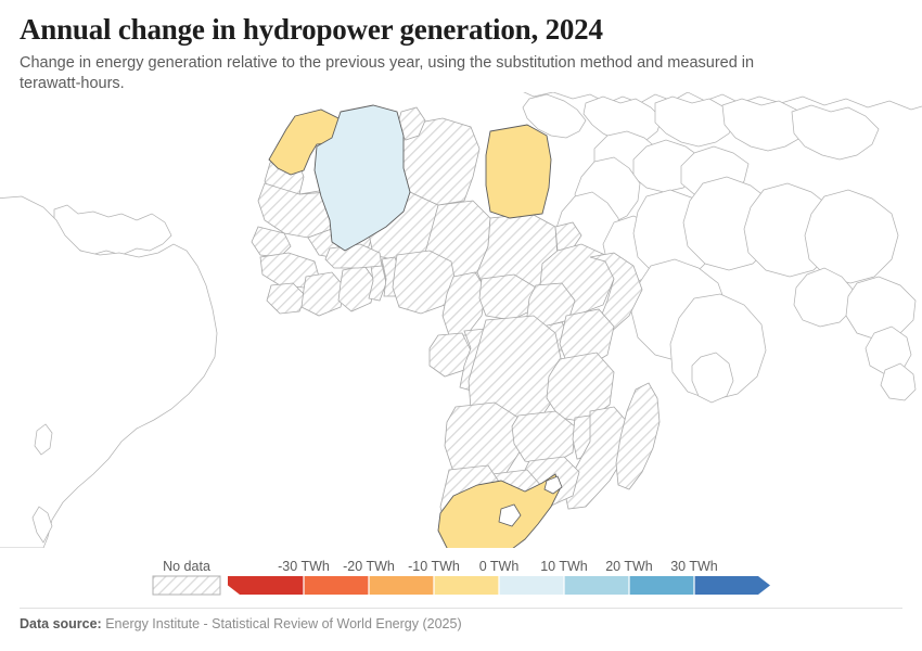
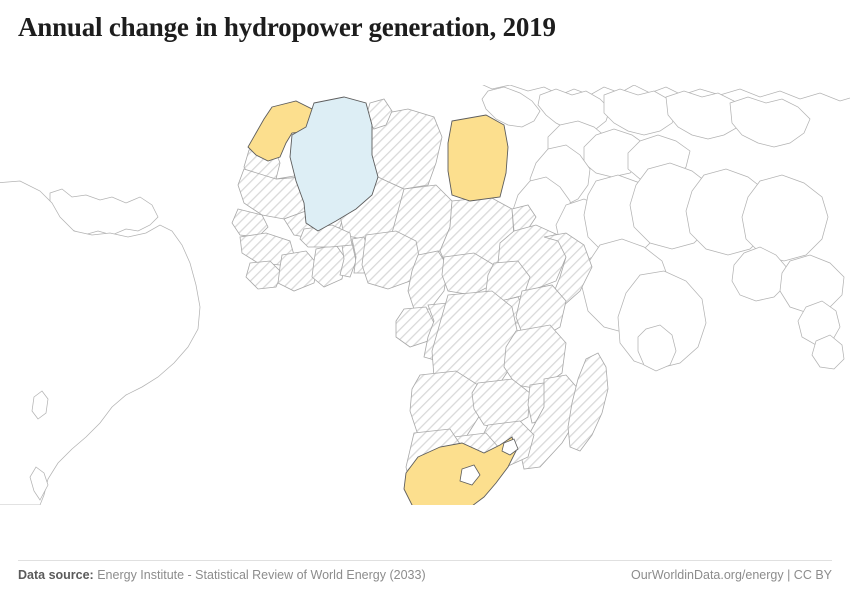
- Annual change in hydropower generation, 2024
+ Annual change in hydropower generation, 2019
- Change in energy generation relative to the previous year, using the substitution method and measured in terawatt-hours.
- No data
- -30 TWh
- -20 TWh
- -10 TWh
- 0 TWh
- 10 TWh
- 20 TWh
- 30 TWh
- Data source: Energy Institute - Statistical Review of World Energy (2025)
+ Data source: Energy Institute - Statistical Review of World Energy (2033)
+ OurWorldinData.org/energy | CC BY
